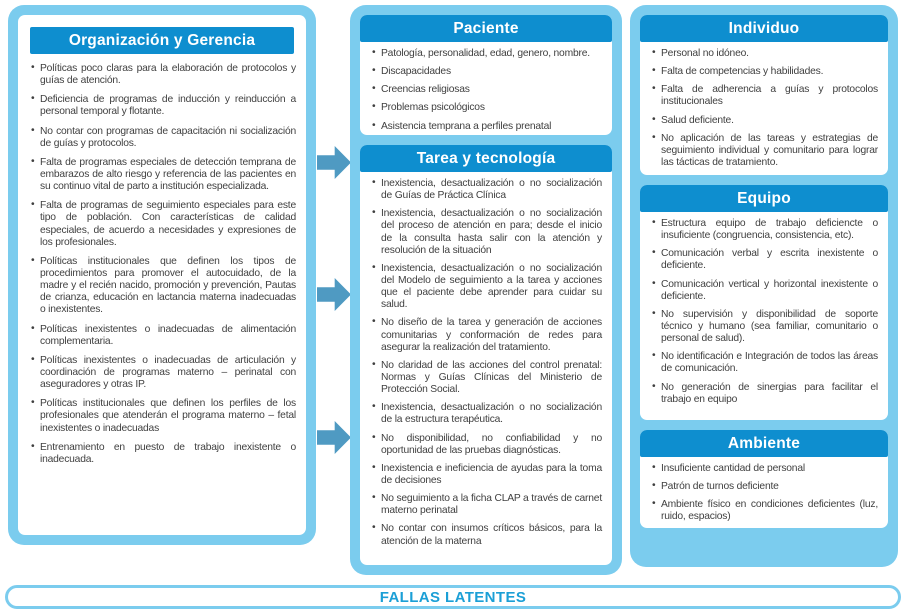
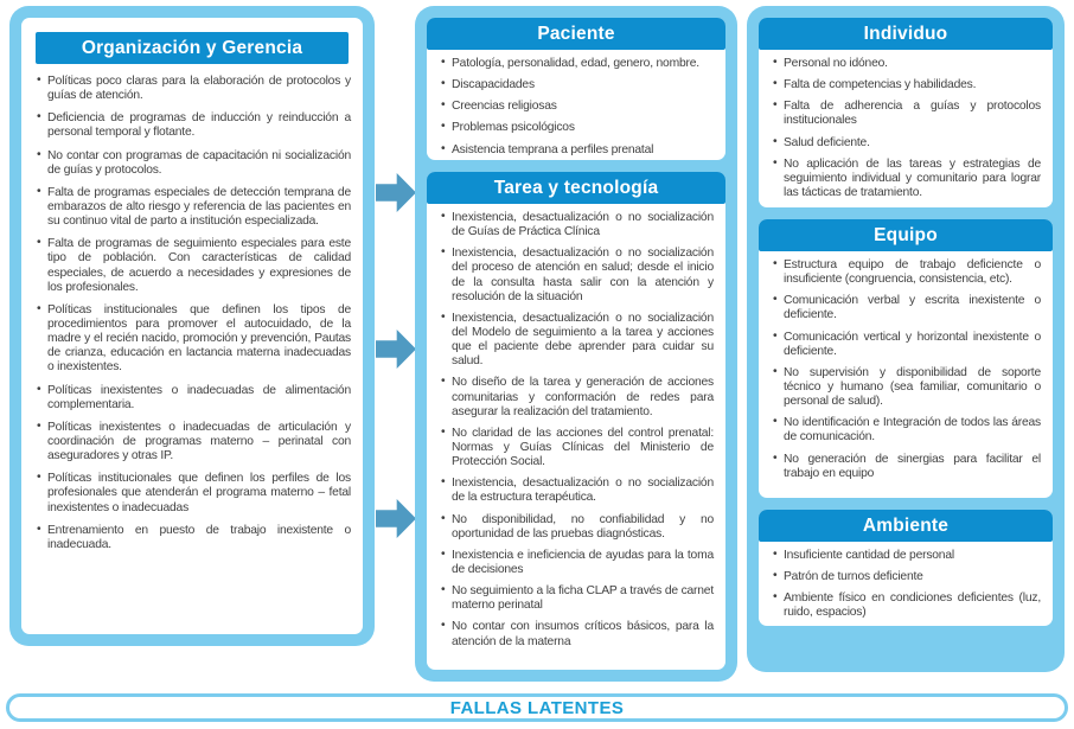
  Organización y Gerencia
  Políticas poco claras para la elaboración de protocolos y guías de atención.
  Deficiencia de programas de inducción y reinducción a personal temporal y flotante.
  No contar con programas de capacitación ni socialización de guías y protocolos.
  Falta de programas especiales de detección temprana de embarazos de alto riesgo y referencia de las pacientes en su continuo vital de parto a institución especializada.
  Falta de programas de seguimiento especiales para este tipo de población. Con características de calidad especiales, de acuerdo a necesidades y expresiones de los profesionales.
  Políticas institucionales que definen los tipos de procedimientos para promover el autocuidado, de la madre y el recién nacido, promoción y prevención, Pautas de crianza, educación en lactancia materna inadecuadas o inexistentes.
  Políticas inexistentes o inadecuadas de alimentación complementaria.
  Políticas inexistentes o inadecuadas de articulación y coordinación de programas materno – perinatal con aseguradores y otras IP.
  Políticas institucionales que definen los perfiles de los profesionales que atenderán el programa materno – fetal inexistentes o inadecuadas
  Entrenamiento en puesto de trabajo inexistente o inadecuada.
  Paciente
  Patología, personalidad, edad, genero, nombre.
  Discapacidades
  Creencias religiosas
  Problemas psicológicos
  Asistencia temprana a perfiles prenatal
  Tarea y tecnología
  Inexistencia, desactualización o no socialización de Guías de Práctica Clínica
- Inexistencia, desactualización o no socialización del proceso de atención en para; desde el inicio de la consulta hasta salir con la atención y resolución de la situación
+ Inexistencia, desactualización o no socialización del proceso de atención en salud; desde el inicio de la consulta hasta salir con la atención y resolución de la situación
  Inexistencia, desactualización o no socialización del Modelo de seguimiento a la tarea y acciones que el paciente debe aprender para cuidar su salud.
  No diseño de la tarea y generación de acciones comunitarias y conformación de redes para asegurar la realización del tratamiento.
  No claridad de las acciones del control prenatal: Normas y Guías Clínicas del Ministerio de Protección Social.
  Inexistencia, desactualización o no socialización de la estructura terapéutica.
  No disponibilidad, no confiabilidad y no oportunidad de las pruebas diagnósticas.
  Inexistencia e ineficiencia de ayudas para la toma de decisiones
  No seguimiento a la ficha CLAP a través de carnet materno perinatal
  No contar con insumos críticos básicos, para la atención de la materna
  Individuo
  Personal no idóneo.
  Falta de competencias y habilidades.
  Falta de adherencia a guías y protocolos institucionales
  Salud deficiente.
  No aplicación de las tareas y estrategias de seguimiento individual y comunitario para lograr las tácticas de tratamiento.
  Equipo
  Estructura equipo de trabajo deficiencte o insuficiente (congruencia, consistencia, etc).
  Comunicación verbal y escrita inexistente o deficiente.
  Comunicación vertical y horizontal inexistente o deficiente.
  No supervisión y disponibilidad de soporte técnico y humano (sea familiar, comunitario o personal de salud).
  No identificación e Integración de todos las áreas de comunicación.
  No generación de sinergias para facilitar el trabajo en equipo
  Ambiente
  Insuficiente cantidad de personal
  Patrón de turnos deficiente
  Ambiente físico en condiciones deficientes (luz, ruido, espacios)
  FALLAS LATENTES
